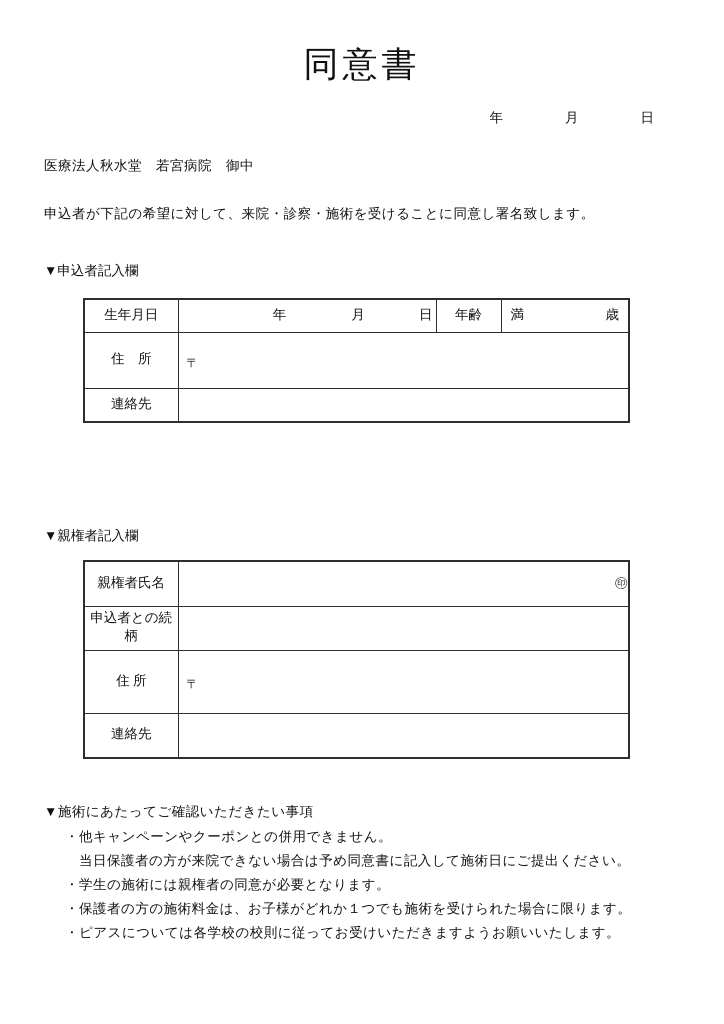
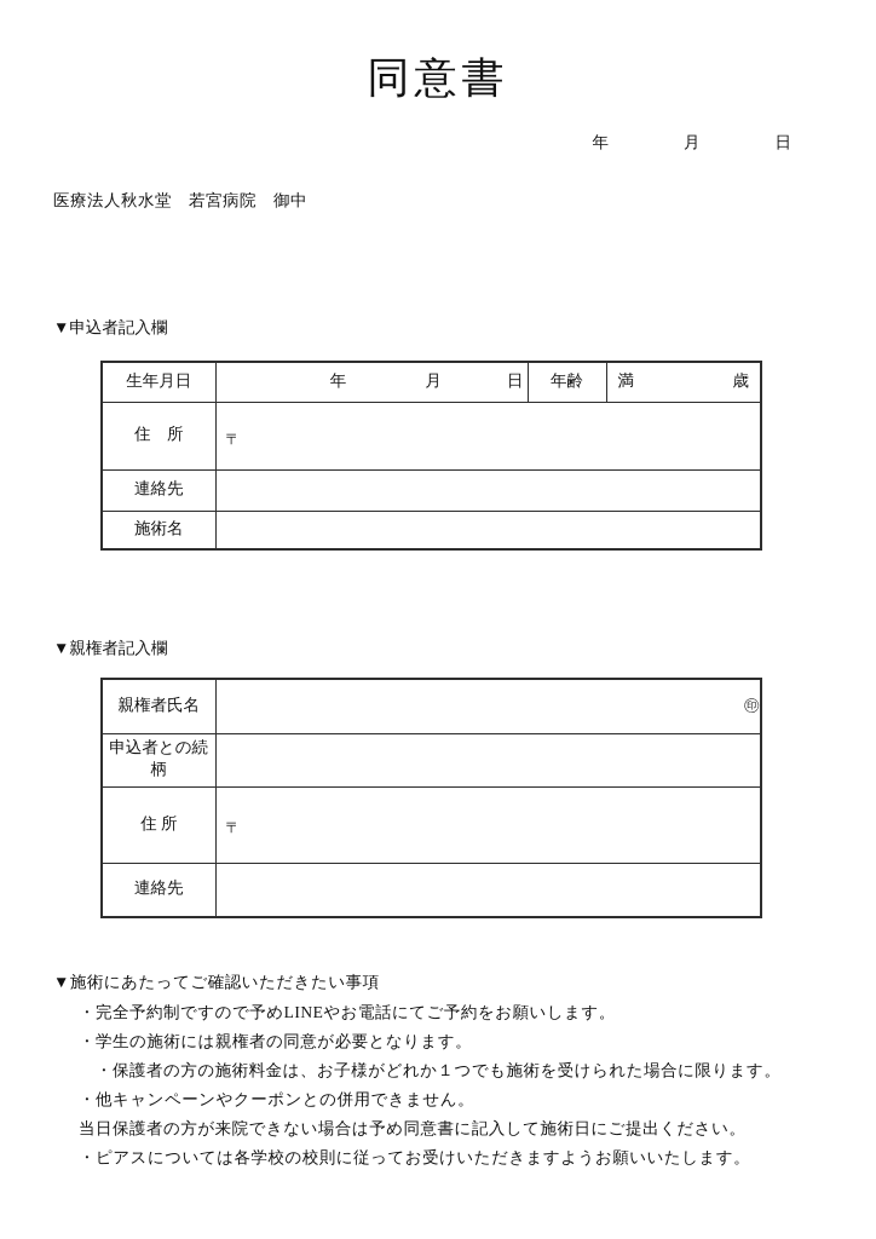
  同意書
  年
  月
  日
  医療法人秋水堂 若宮病院 御中
- 申込者が下記の希望に対して、来院・診察・施術を受けることに同意し署名致します。
  ▼申込者記入欄
  生年月日	年 月 日	年齢	満 歳
  住 所	〒
  連絡先
+ 施術名
  ▼親権者記入欄
  親権者氏名	㊞
  申込者との続柄
  住 所	〒
  連絡先
  ▼施術にあたってご確認いただきたい事項
+ ・完全予約制ですので予めLINEやお電話にてご予約をお願いします。
- ・他キャンペーンやクーポンとの併用できません。
+ ・学生の施術には親権者の同意が必要となります。
- 当日保護者の方が来院できない場合は予め同意書に記入して施術日にご提出ください。
+ ・保護者の方の施術料金は、お子様がどれか１つでも施術を受けられた場合に限ります。
- ・学生の施術には親権者の同意が必要となります。
+ ・他キャンペーンやクーポンとの併用できません。
- ・保護者の方の施術料金は、お子様がどれか１つでも施術を受けられた場合に限ります。
+ 当日保護者の方が来院できない場合は予め同意書に記入して施術日にご提出ください。
  ・ピアスについては各学校の校則に従ってお受けいただきますようお願いいたします。
